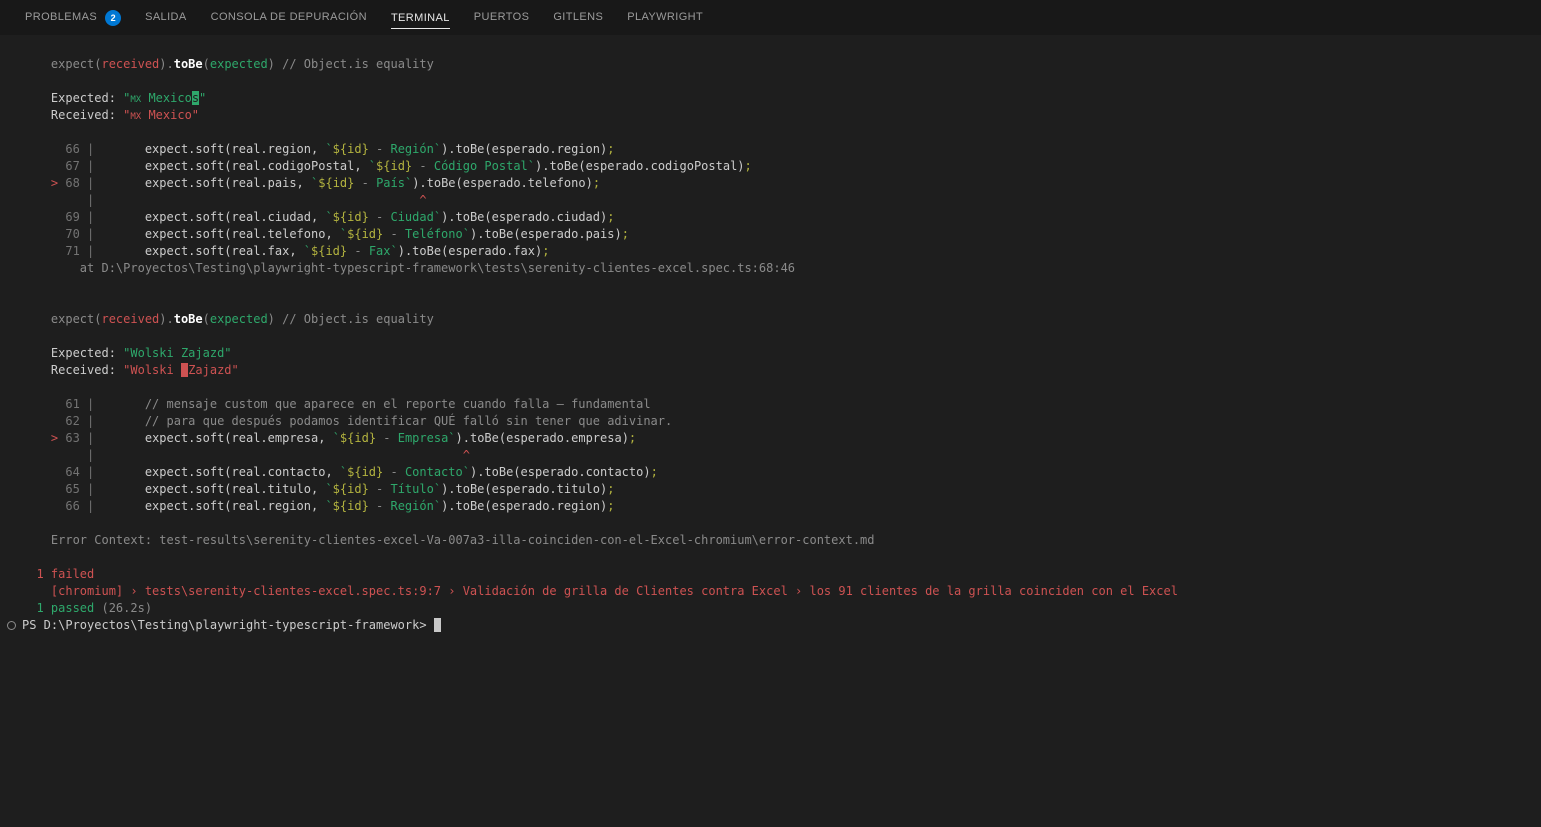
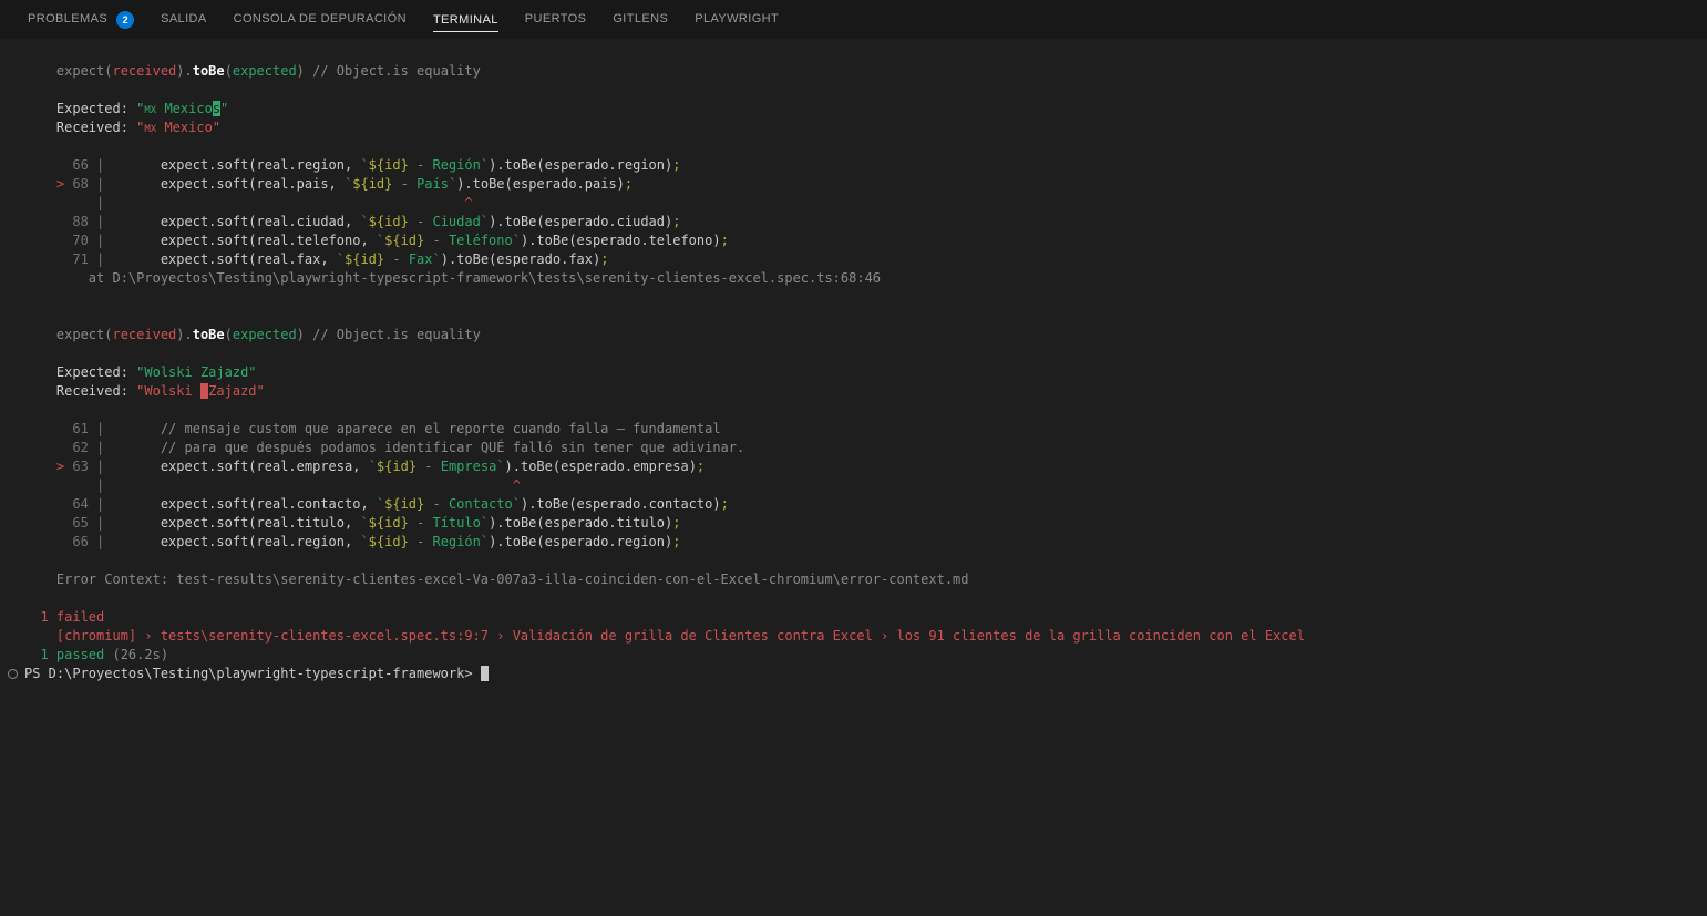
  PROBLEMAS
  2
  SALIDA
  CONSOLA DE DEPURACIÓN
  TERMINAL
  PUERTOS
  GITLENS
  PLAYWRIGHT
  expect(received).toBe(expected) // Object.is equality
  Expected: "MX Mexicos"
  Received: "MX Mexico"
  66 | expect.soft(real.region, `${id} - Región`).toBe(esperado.region);
- 67 | expect.soft(real.codigoPostal, `${id} - Código Postal`).toBe(esperado.codigoPostal);
- > 68 | expect.soft(real.pais, `${id} - País`).toBe(esperado.telefono);
+ > 68 | expect.soft(real.pais, `${id} - País`).toBe(esperado.pais);
  | ^
- 69 | expect.soft(real.ciudad, `${id} - Ciudad`).toBe(esperado.ciudad);
+ 88 | expect.soft(real.ciudad, `${id} - Ciudad`).toBe(esperado.ciudad);
- 70 | expect.soft(real.telefono, `${id} - Teléfono`).toBe(esperado.pais);
+ 70 | expect.soft(real.telefono, `${id} - Teléfono`).toBe(esperado.telefono);
  71 | expect.soft(real.fax, `${id} - Fax`).toBe(esperado.fax);
  at D:\Proyectos\Testing\playwright-typescript-framework\tests\serenity-clientes-excel.spec.ts:68:46
  expect(received).toBe(expected) // Object.is equality
  Expected: "Wolski Zajazd"
  Received: "Wolski Zajazd"
  61 | // mensaje custom que aparece en el reporte cuando falla — fundamental
  62 | // para que después podamos identificar QUÉ falló sin tener que adivinar.
  > 63 | expect.soft(real.empresa, `${id} - Empresa`).toBe(esperado.empresa);
  | ^
  64 | expect.soft(real.contacto, `${id} - Contacto`).toBe(esperado.contacto);
  65 | expect.soft(real.titulo, `${id} - Título`).toBe(esperado.titulo);
  66 | expect.soft(real.region, `${id} - Región`).toBe(esperado.region);
  Error Context: test-results\serenity-clientes-excel-Va-007a3-illa-coinciden-con-el-Excel-chromium\error-context.md
  1 failed
  [chromium] › tests\serenity-clientes-excel.spec.ts:9:7 › Validación de grilla de Clientes contra Excel › los 91 clientes de la grilla coinciden con el Excel
  1 passed (26.2s)
  PS D:\Proyectos\Testing\playwright-typescript-framework>
